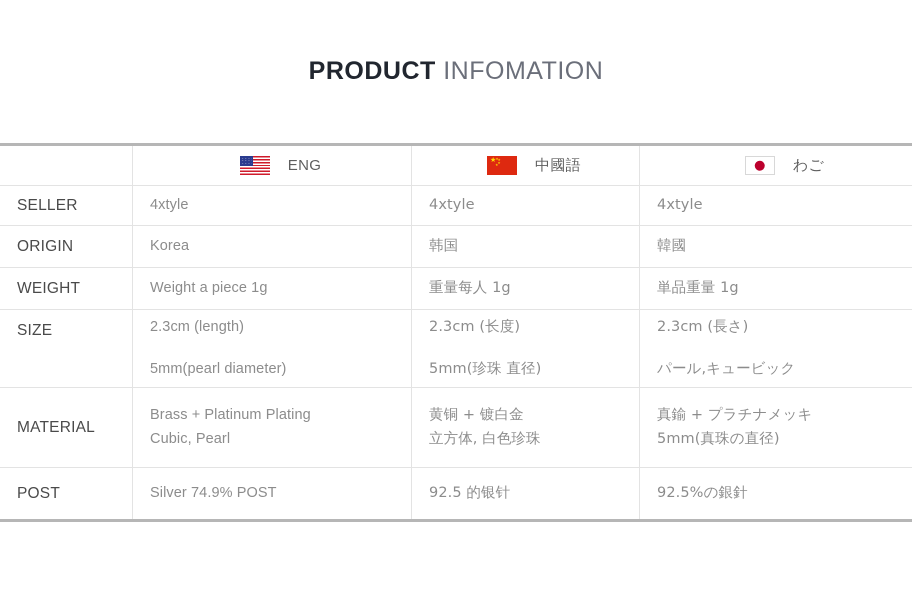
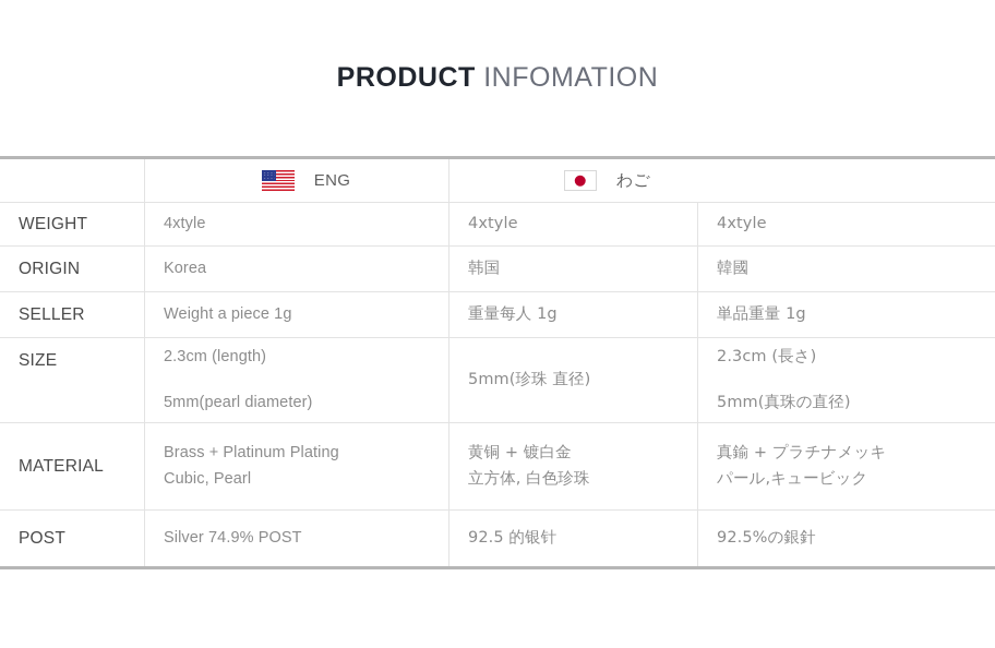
  PRODUCT INFOMATION
  ENG
- 中國語
  わご
- SELLER
+ WEIGHT
  4xtyle
  4xtyle
  4xtyle
  ORIGIN
  Korea
  韩国
  韓國
- WEIGHT
+ SELLER
  Weight a piece 1g
  重量每人 1g
  単品重量 1g
  SIZE
  2.3cm (length)
  5mm(pearl diameter)
- 2.3cm (长度)
  5mm(珍珠 直径)
  2.3cm (長さ)
- パール,キュービック
+ 5mm(真珠の直径)
  MATERIAL
  Brass + Platinum Plating
  Cubic, Pearl
  黄铜 + 镀白金
  立方体, 白色珍珠
  真鍮 + プラチナメッキ
- 5mm(真珠の直径)
+ パール,キュービック
  POST
  Silver 74.9% POST
  92.5 的银针
  92.5%の銀針
